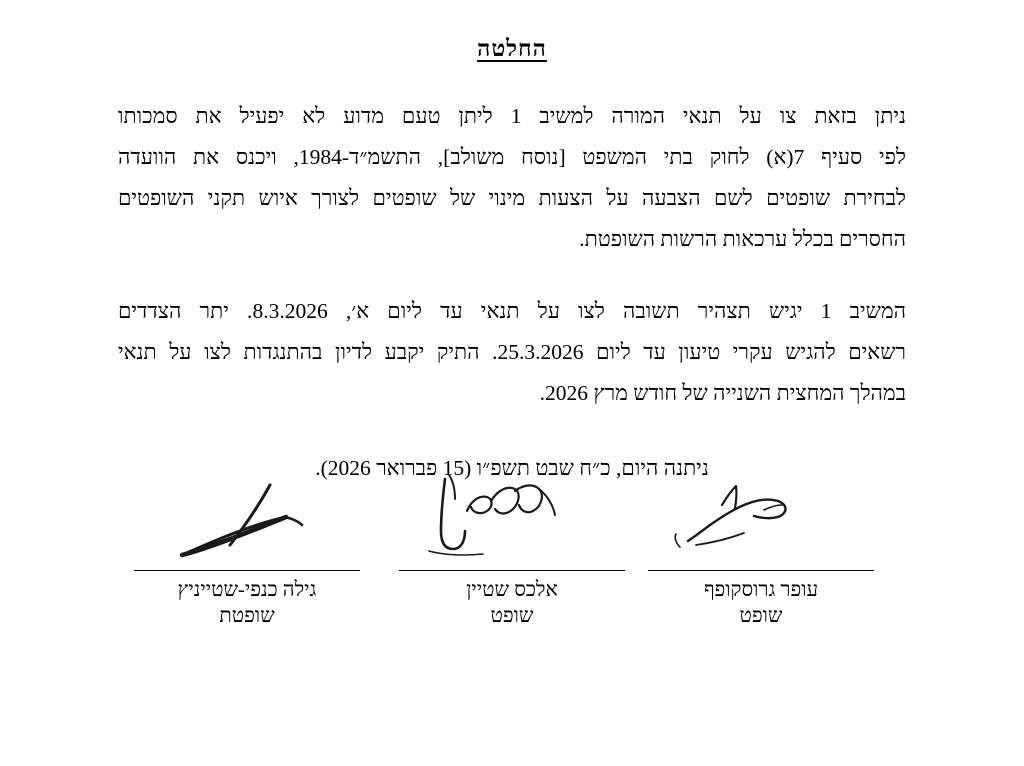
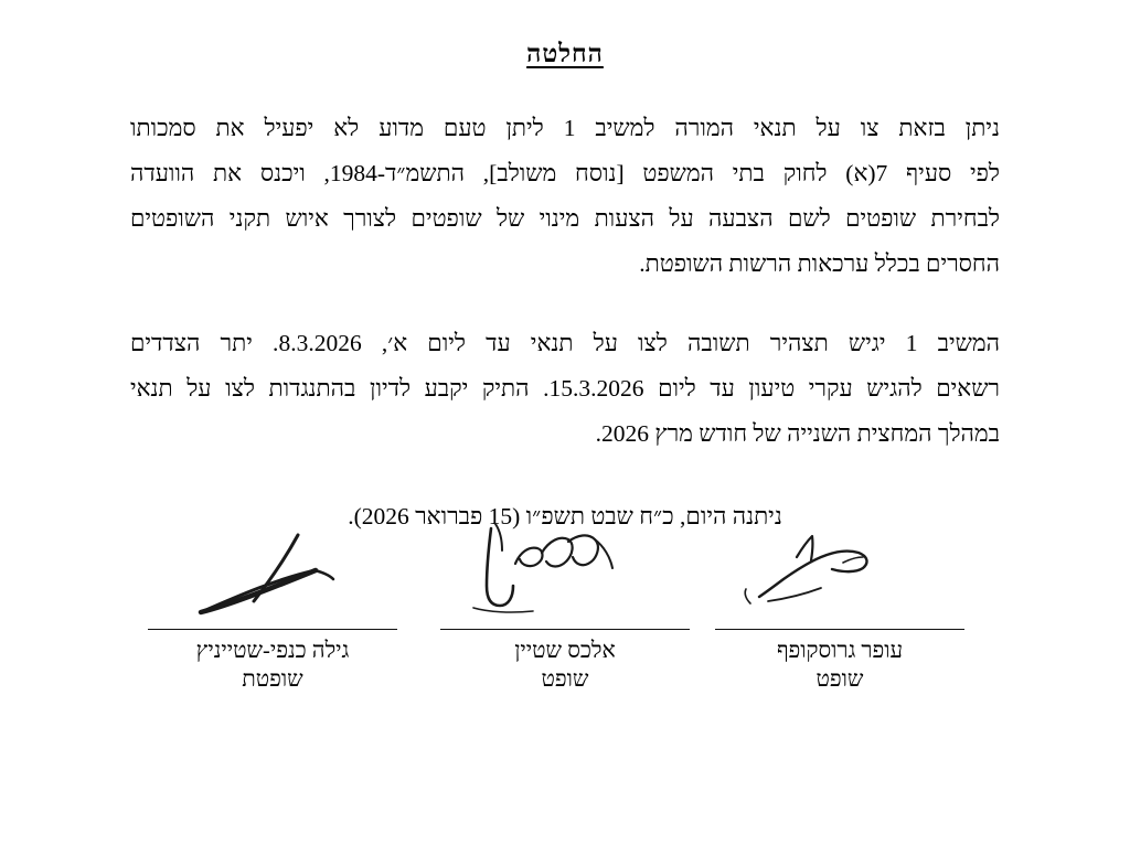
  החלטה
  ניתן בזאת צו על תנאי המורה למשיב 1 ליתן טעם מדוע לא יפעיל את סמכותו
  לפי סעיף 7(א) לחוק בתי המשפט [נוסח משולב], התשמ״ד-1984, ויכנס את הוועדה
  לבחירת שופטים לשם הצבעה על הצעות מינוי של שופטים לצורך איוש תקני השופטים
  החסרים בכלל ערכאות הרשות השופטת.
  המשיב 1 יגיש תצהיר תשובה לצו על תנאי עד ליום א׳, 8.3.2026. יתר הצדדים
- רשאים להגיש עקרי טיעון עד ליום 25.3.2026. התיק יקבע לדיון בהתנגדות לצו על תנאי
+ רשאים להגיש עקרי טיעון עד ליום 15.3.2026. התיק יקבע לדיון בהתנגדות לצו על תנאי
  במהלך המחצית השנייה של חודש מרץ 2026.
  ניתנה היום, כ״ח שבט תשפ״ו (15 פברואר 2026).
  עופר גרוסקופף
  שופט
  אלכס שטיין
  שופט
  גילה כנפי-שטייניץ
  שופטת
